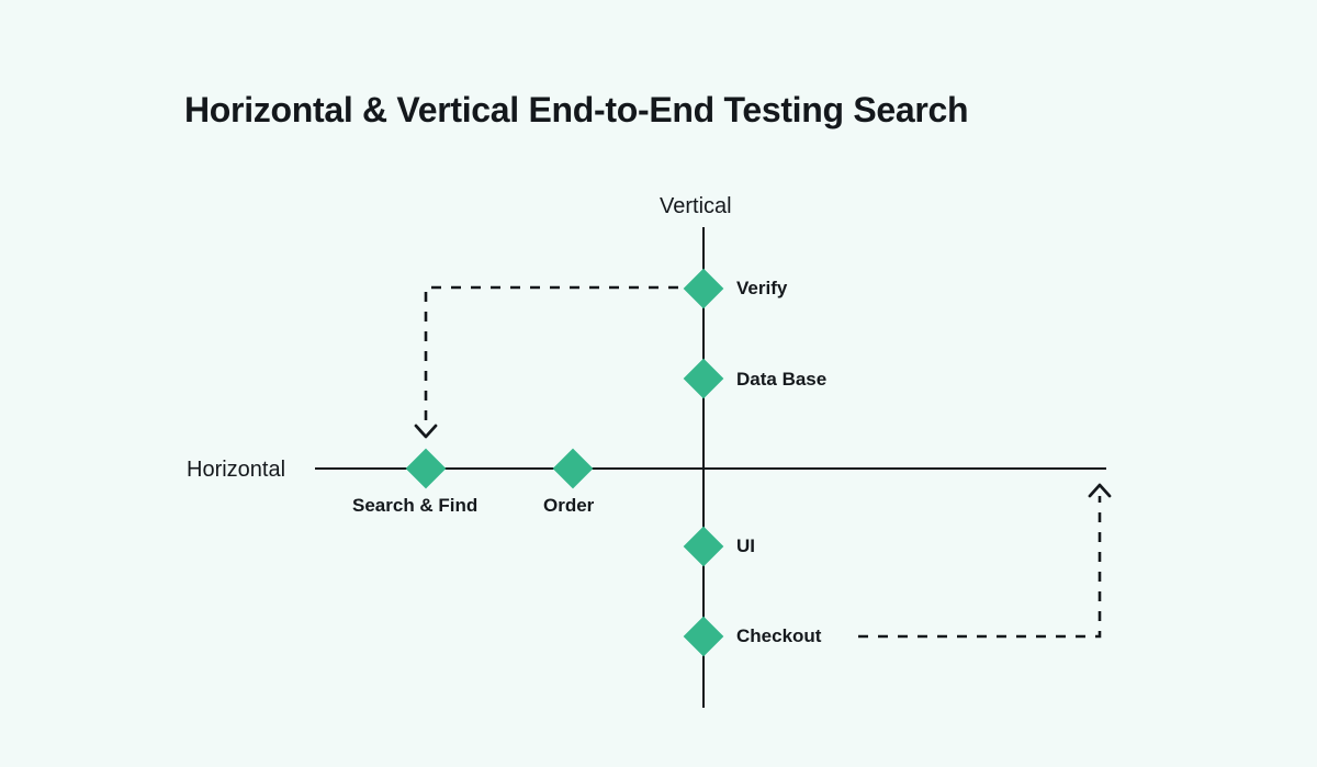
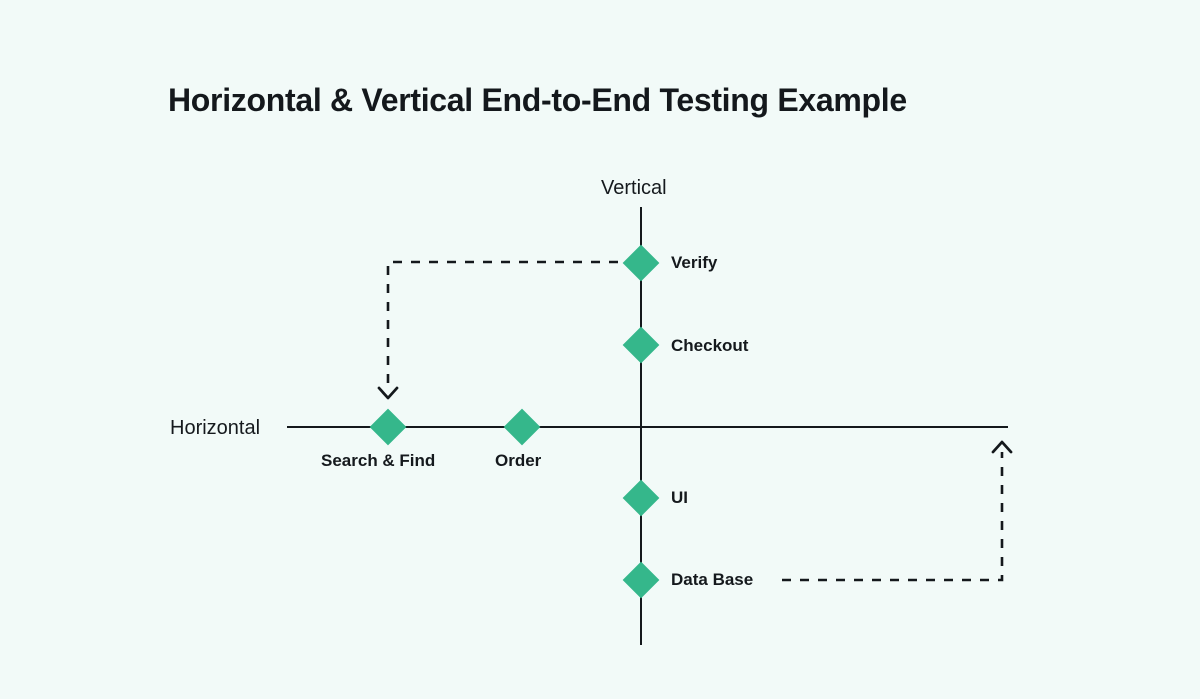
- Horizontal & Vertical End-to-End Testing Search
+ Horizontal & Vertical End-to-End Testing Example
  Vertical
  Horizontal
  Verify
- Data Base
+ Checkout
  UI
- Checkout
+ Data Base
  Search & Find
  Order
